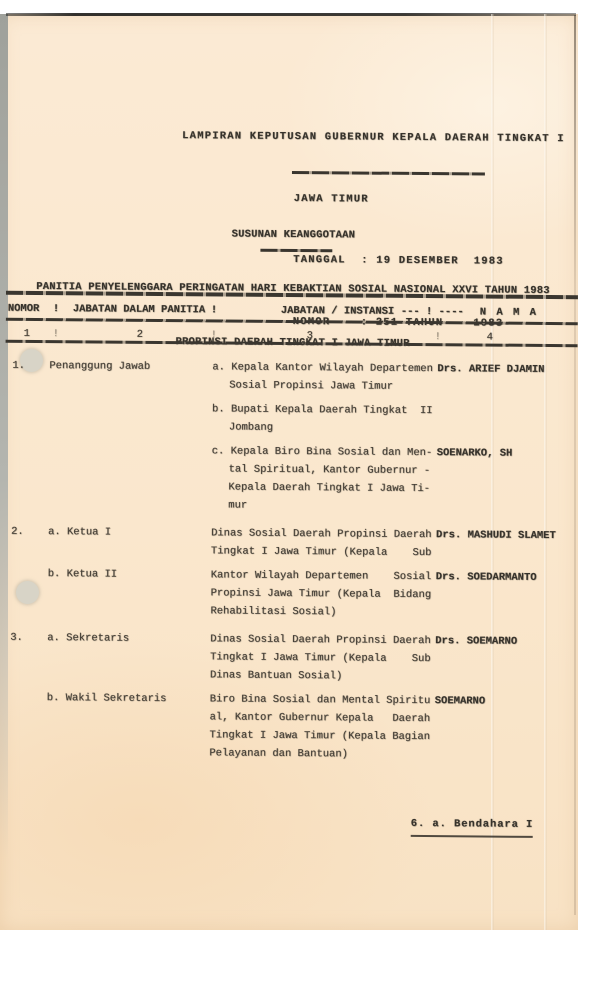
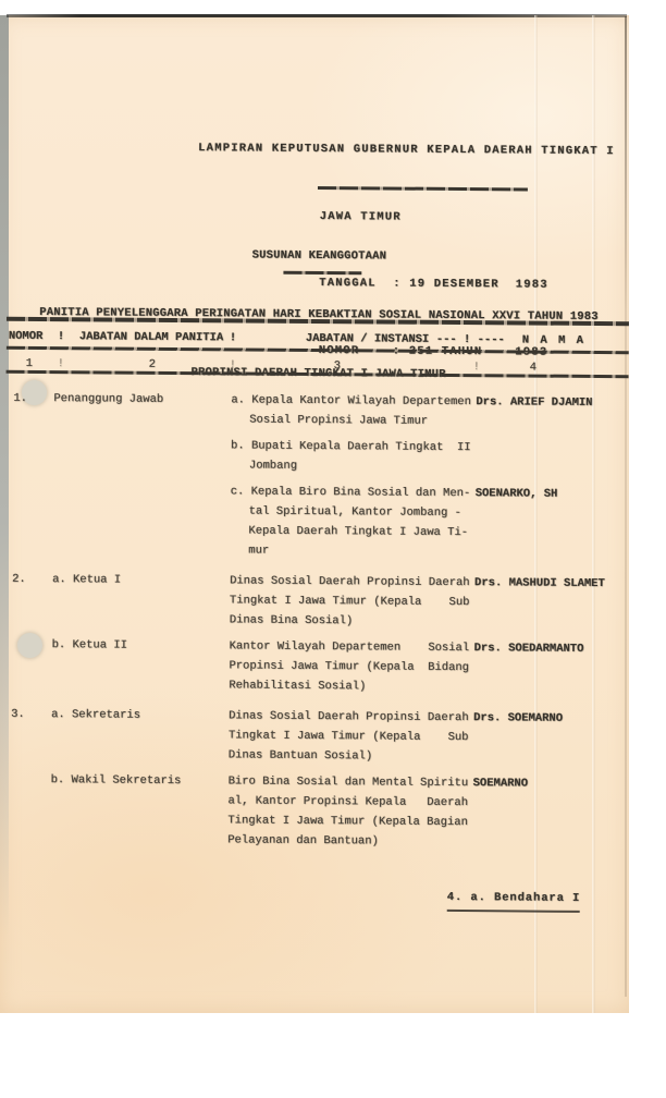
  LAMPIRAN KEPUTUSAN GUBERNUR KEPALA DAERAH TINGKAT I
  JAWA TIMUR
  TANGGAL : 19 DESEMBER 1983
  SUSUNAN KEANGGOTAAN
  PANITIA PENYELENGGARA PERINGATAN HARI KEBAKTIAN SOSIAL NASIONAL XXVI TAHUN 1983
  NOMOR
  !
  JABATAN DALAM PANITIA
  !
  JABATAN / INSTANSI
  --- ! ----
  N A M A
  1
  !
  2
  !
  3
  !
  4
  1.
  Penanggung Jawab
  a. Kepala Kantor Wilayah Departemen
  Sosial Propinsi Jawa Timur
  Drs. ARIEF DJAMIN
  b. Bupati Kepala Daerah Tingkat II
  Jombang
  c. Kepala Biro Bina Sosial dan Men-
- tal Spiritual, Kantor Gubernur -
+ tal Spiritual, Kantor Jombang -
  Kepala Daerah Tingkat I Jawa Ti-
  mur
  SOENARKO, SH
  2.
  a. Ketua I
  Dinas Sosial Daerah Propinsi Daerah
  Tingkat I Jawa Timur (Kepala Sub
+ Dinas Bina Sosial)
  Drs. MASHUDI SLAMET
  b. Ketua II
  Kantor Wilayah Departemen Sosial
  Propinsi Jawa Timur (Kepala Bidang
  Rehabilitasi Sosial)
  Drs. SOEDARMANTO
  3.
  a. Sekretaris
  Dinas Sosial Daerah Propinsi Daerah
  Tingkat I Jawa Timur (Kepala Sub
  Dinas Bantuan Sosial)
  Drs. SOEMARNO
  b. Wakil Sekretaris
  Biro Bina Sosial dan Mental Spiritu
- al, Kantor Gubernur Kepala Daerah
+ al, Kantor Propinsi Kepala Daerah
  Tingkat I Jawa Timur (Kepala Bagian
  Pelayanan dan Bantuan)
  SOEMARNO
- 6. a. Bendahara I
+ 4. a. Bendahara I
